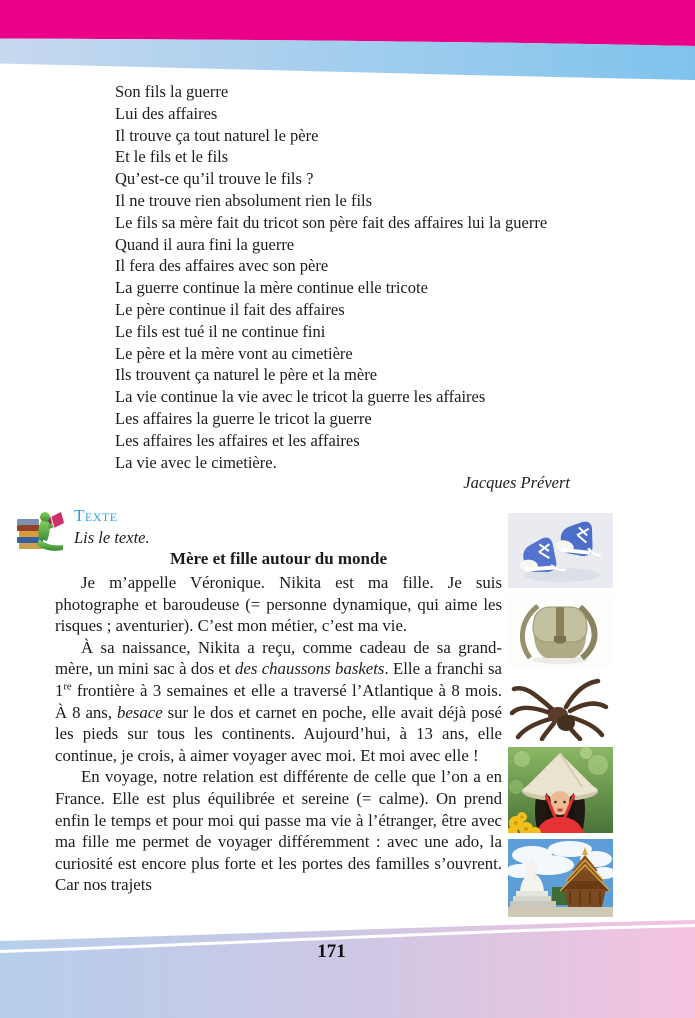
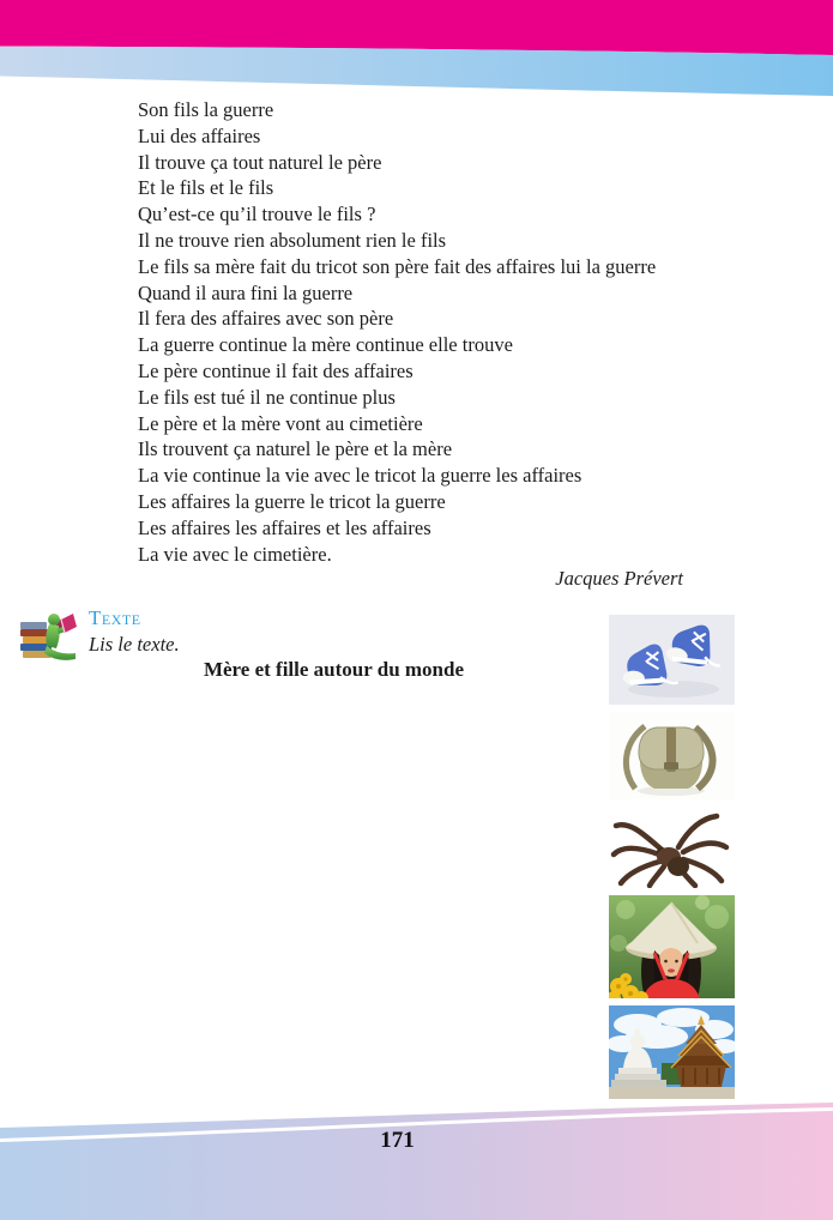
  Son fils la guerre
  Lui des affaires
  Il trouve ça tout naturel le père
  Et le fils et le fils
  Qu’est-ce qu’il trouve le fils ?
  Il ne trouve rien absolument rien le fils
  Le fils sa mère fait du tricot son père fait des affaires lui la guerre
  Quand il aura fini la guerre
  Il fera des affaires avec son père
- La guerre continue la mère continue elle tricote
+ La guerre continue la mère continue elle trouve
  Le père continue il fait des affaires
- Le fils est tué il ne continue fini
+ Le fils est tué il ne continue plus
  Le père et la mère vont au cimetière
  Ils trouvent ça naturel le père et la mère
  La vie continue la vie avec le tricot la guerre les affaires
  Les affaires la guerre le tricot la guerre
  Les affaires les affaires et les affaires
  La vie avec le cimetière.
  Jacques Prévert
  Texte
  Lis le texte.
  Mère et fille autour du monde
- Je m’appelle Véronique. Nikita est ma fille. Je suis photographe et baroudeuse (= personne dynamique, qui aime les risques ; aventurier). C’est mon métier, c’est ma vie.
- À sa naissance, Nikita a reçu, comme cadeau de sa grand-mère, un mini sac à dos et des chaussons baskets. Elle a franchi sa 1re frontière à 3 semaines et elle a traversé l’Atlantique à 8 mois. À 8 ans, besace sur le dos et carnet en poche, elle avait déjà posé les pieds sur tous les continents. Aujourd’hui, à 13 ans, elle continue, je crois, à aimer voyager avec moi. Et moi avec elle !
- En voyage, notre relation est différente de celle que l’on a en France. Elle est plus équilibrée et sereine (= calme). On prend enfin le temps et pour moi qui passe ma vie à l’étranger, être avec ma fille me permet de voyager différemment : avec une ado, la curiosité est encore plus forte et les portes des familles s’ouvrent. Car nos trajets
  171
